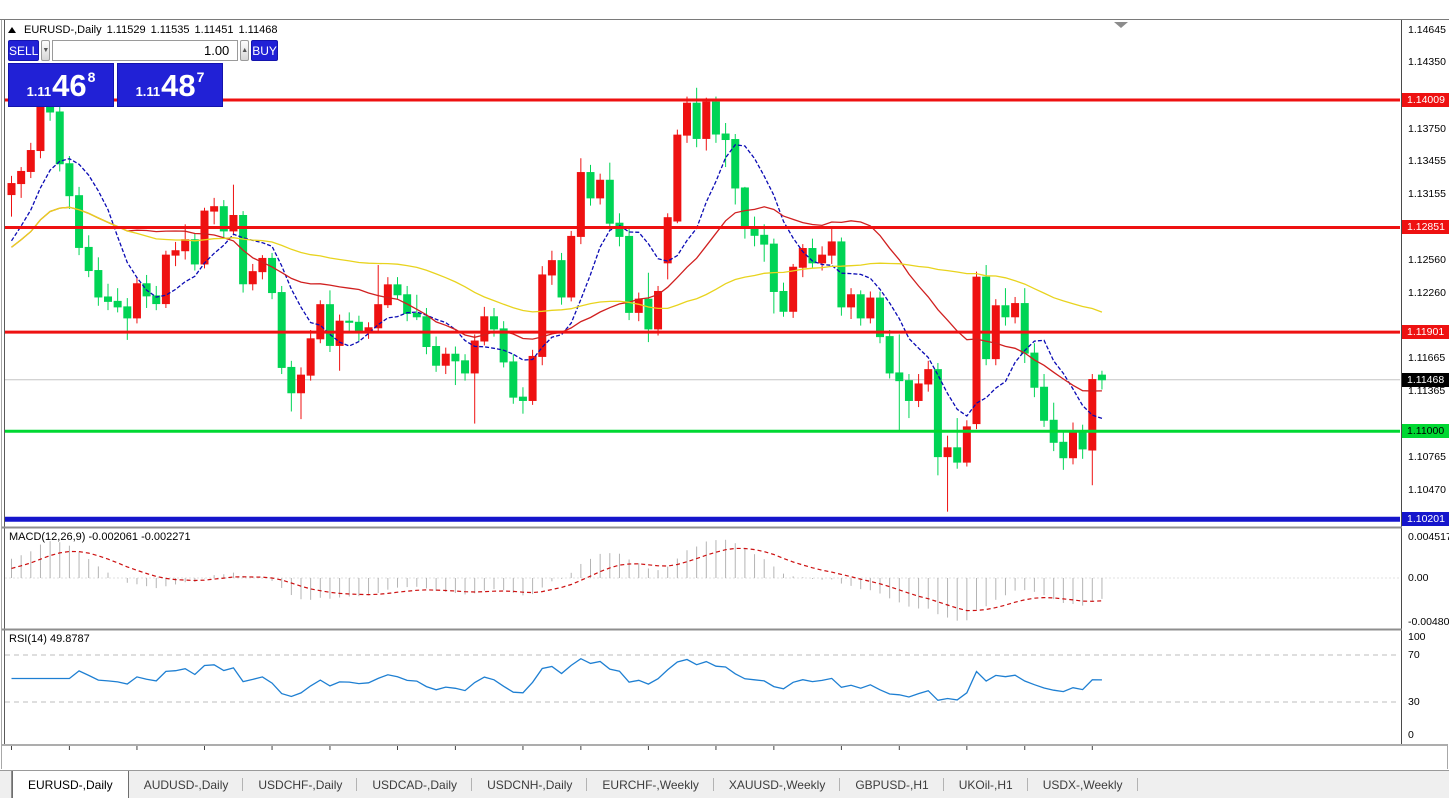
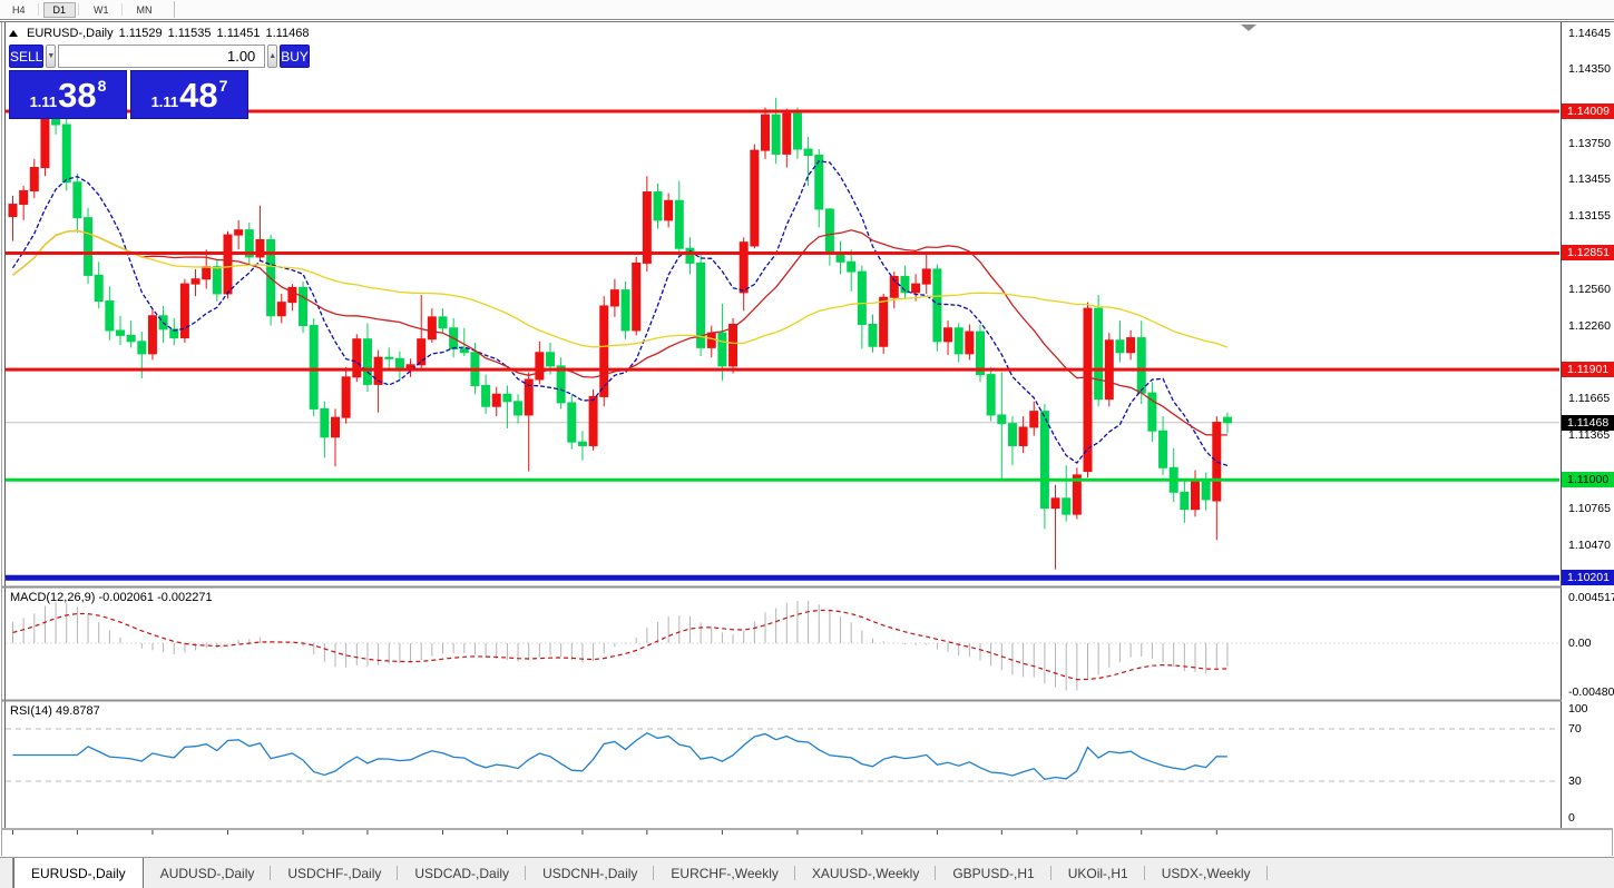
+ H4
+ D1
+ W1
+ MN
  EURUSD-,Daily
  1.11529
  1.11535
  1.11451
  1.11468
  SELL
  1.00
  BUY
  1.11
- 46
+ 38
  8
  1.11
  48
  7
  1.14645
  1.14350
  1.13750
  1.13455
  1.13155
  1.12560
  1.12260
  1.11665
  1.11365
  1.10765
  1.10470
  1.14009
  1.12851
  1.11901
  1.11468
  1.11000
  1.10201
  0.00451
  0.00
  -0.00480
  100
  70
  30
  0
  MACD(12,26,9) -0.002061 -0.002271
  RSI(14) 49.8787
  EURUSD-,Daily
  AUDUSD-,Daily
  USDCHF-,Daily
  USDCAD-,Daily
  USDCNH-,Daily
  EURCHF-,Weekly
  XAUUSD-,Weekly
  GBPUSD-,H1
  UKOil-,H1
  USDX-,Weekly
